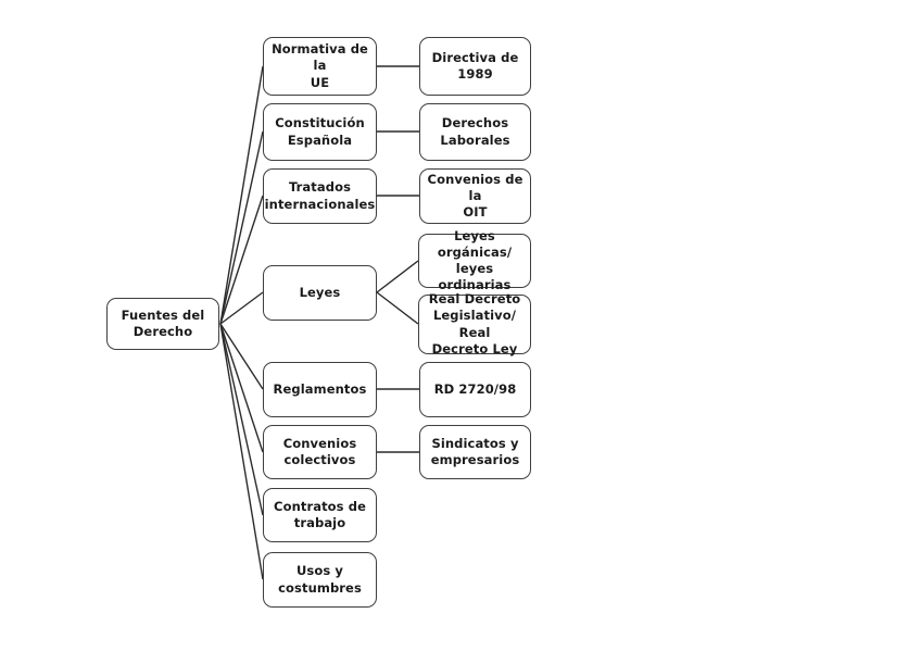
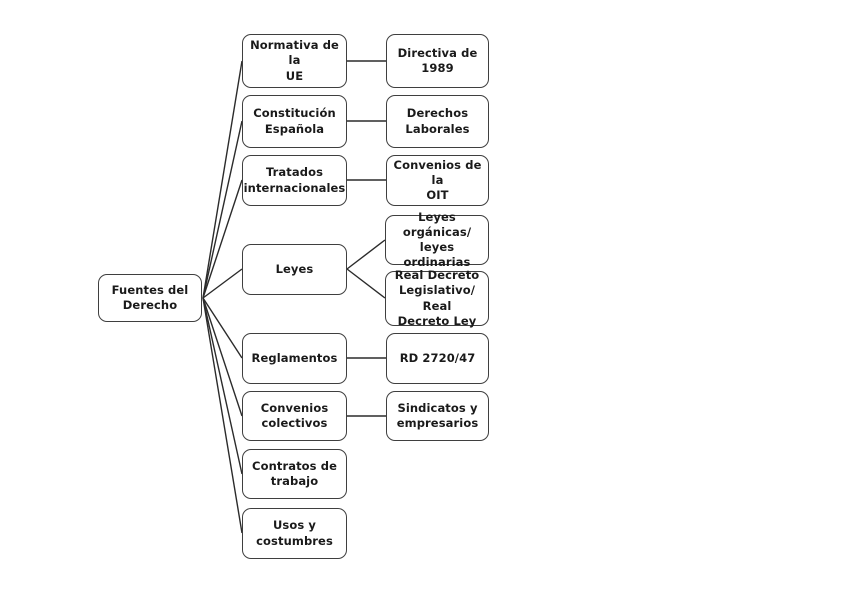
  Fuentes del
  Derecho
  Normativa de la
  UE
  Constitución
  Española
  Tratados
  internacionales
  Leyes
  Reglamentos
  Convenios
  colectivos
  Contratos de
  trabajo
  Usos y
  costumbres
  Directiva de
  1989
  Derechos
  Laborales
  Convenios de la
  OIT
  Leyes orgánicas/
  leyes ordinarias
  Real Decreto
  Legislativo/ Real
  Decreto Ley
- RD 2720/98
+ RD 2720/47
  Sindicatos y
  empresarios
